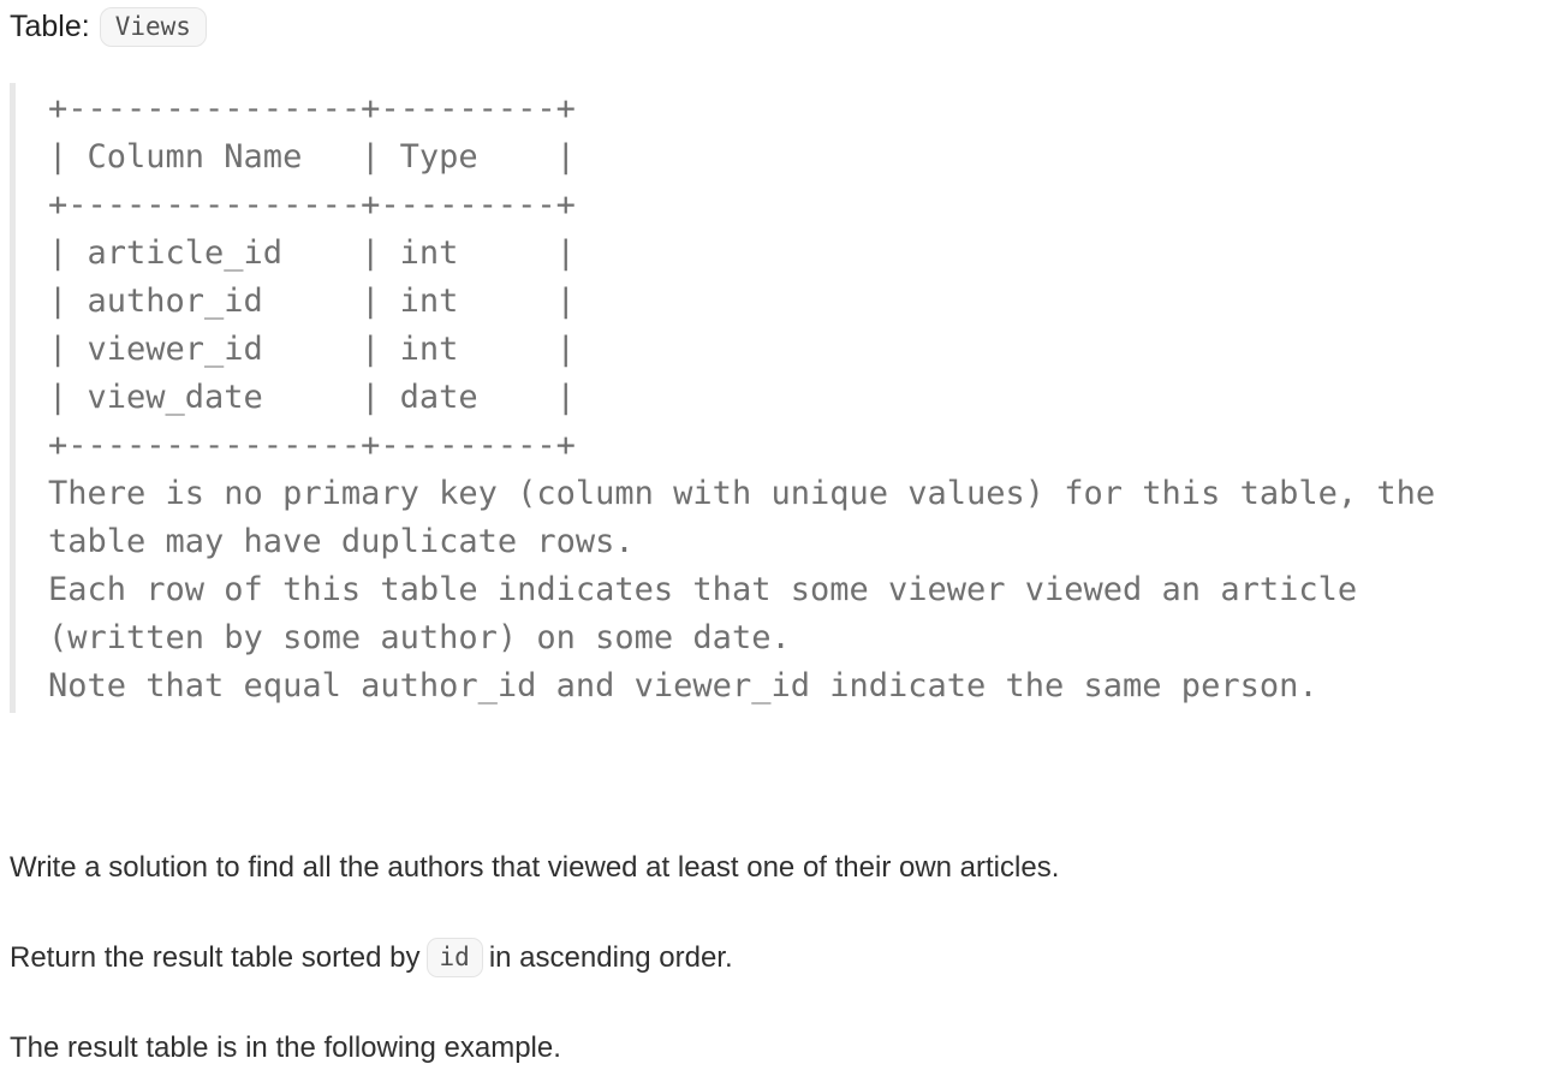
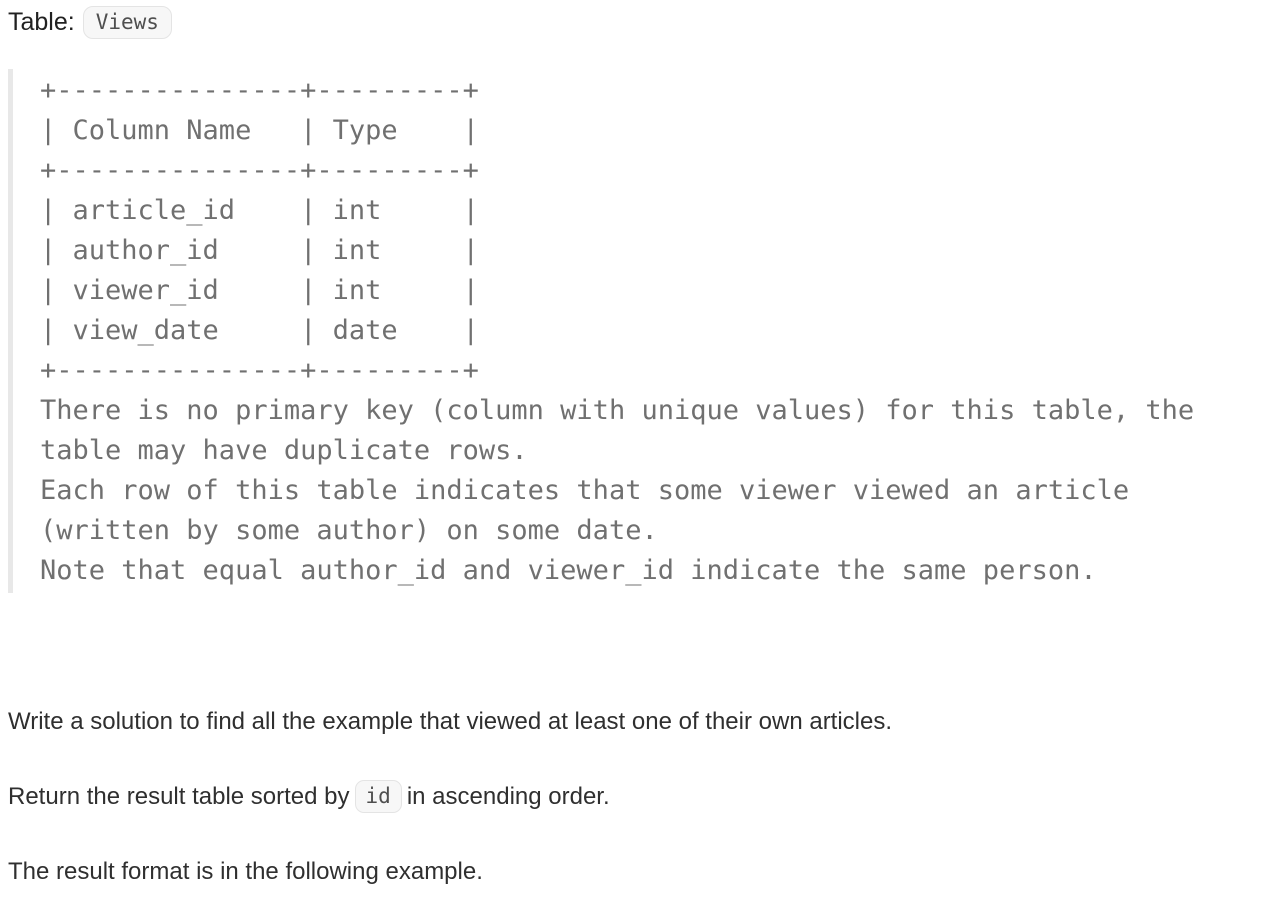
  Table: Views
  +---------------+---------+
  | Column Name | Type |
  +---------------+---------+
  | article_id | int |
  | author_id | int |
  | viewer_id | int |
  | view_date | date |
  +---------------+---------+
  There is no primary key (column with unique values) for this table, the
  table may have duplicate rows.
  Each row of this table indicates that some viewer viewed an article
  (written by some author) on some date.
  Note that equal author_id and viewer_id indicate the same person.
- Write a solution to find all the authors that viewed at least one of their own articles.
+ Write a solution to find all the example that viewed at least one of their own articles.
  Return the result table sorted by id in ascending order.
- The result table is in the following example.
+ The result format is in the following example.
